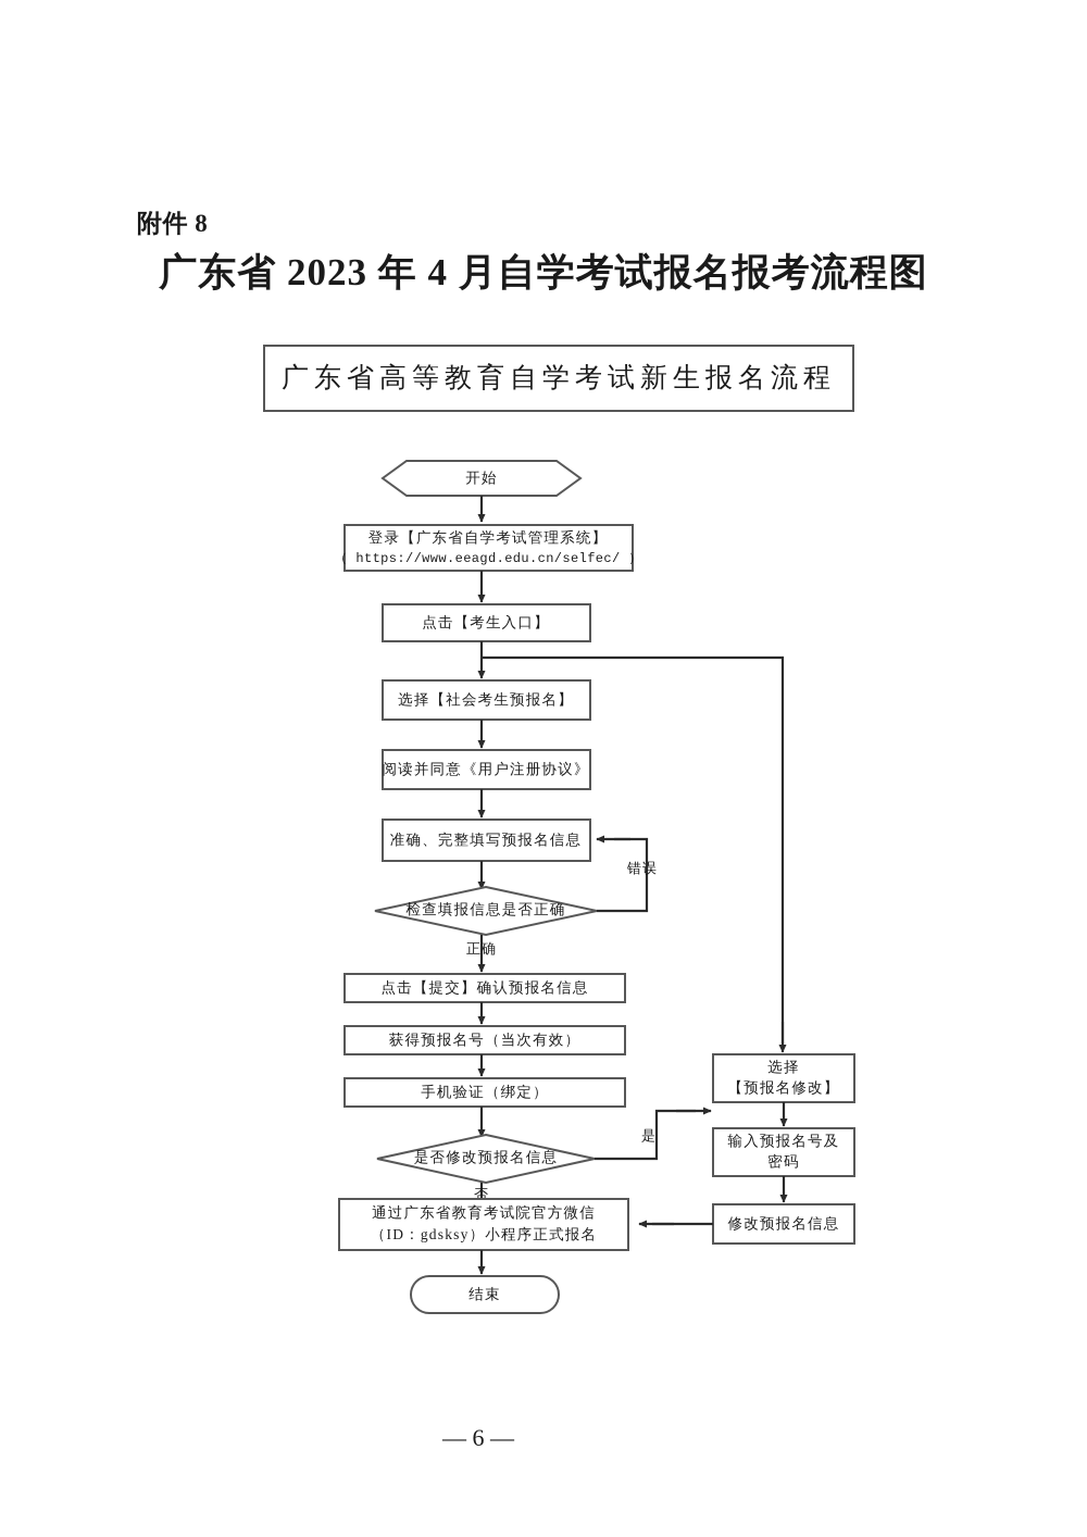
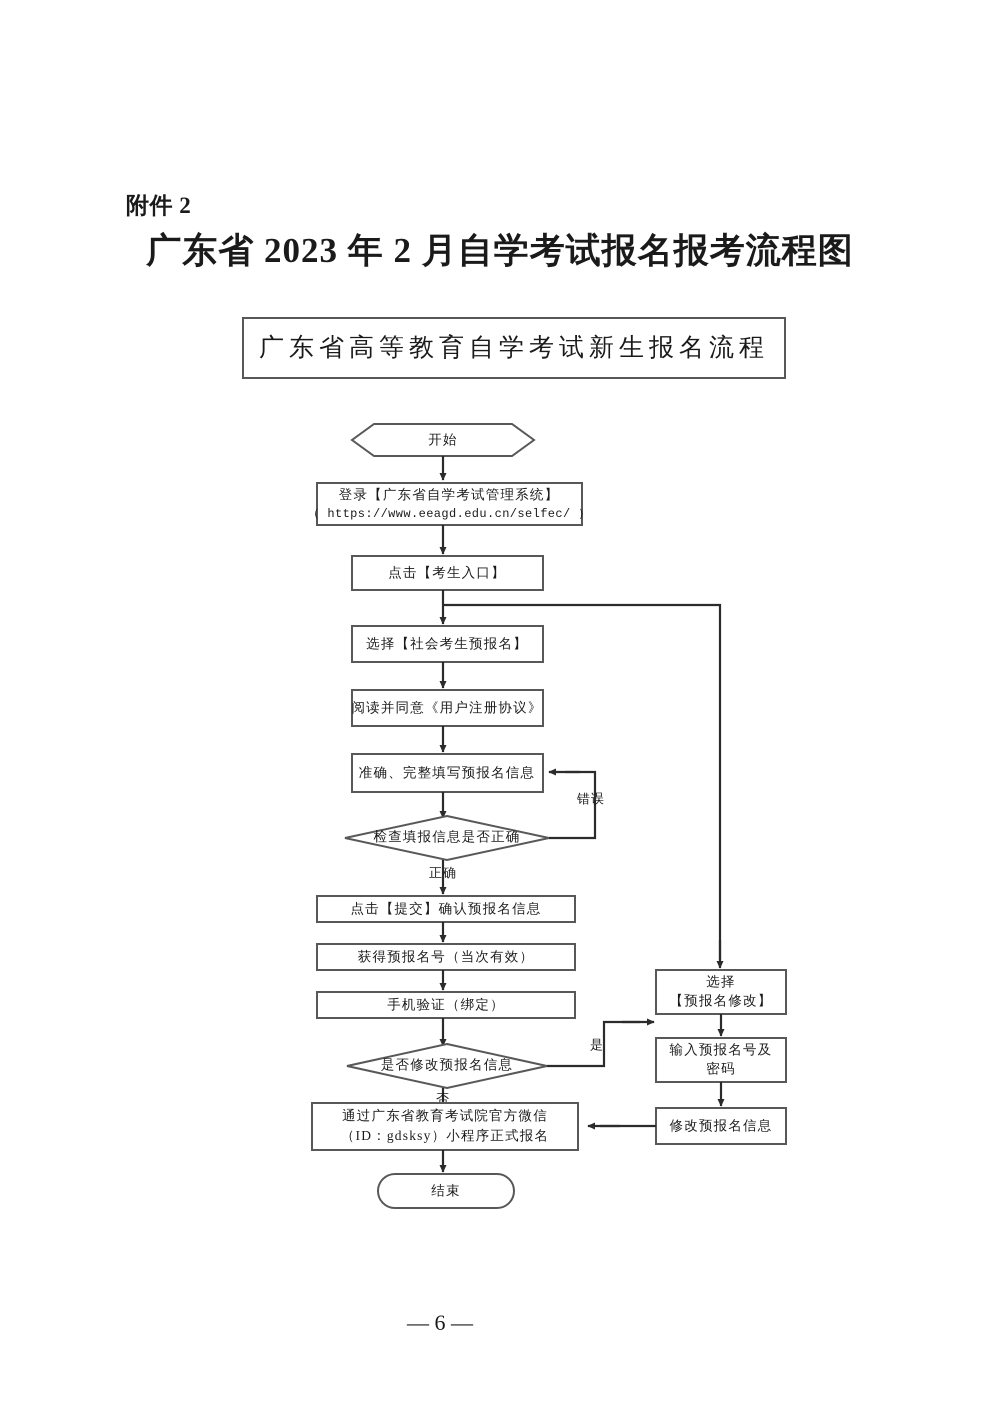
- 附件 8
+ 附件 2
- 广东省 2023 年 4 月自学考试报名报考流程图
+ 广东省 2023 年 2 月自学考试报名报考流程图
  广东省高等教育自学考试新生报名流程
  开始
  登录【广东省自学考试管理系统】
  （ https://www.eeagd.edu.cn/selfec/ ）
  点击【考生入口】
  选择【社会考生预报名】
  阅读并同意《用户注册协议》
  准确、完整填写预报名信息
  检查填报信息是否正确
  错误
  正确
  点击【提交】确认预报名信息
  获得预报名号（当次有效）
  手机验证（绑定）
  是否修改预报名信息
  是
  否
  选择
  【预报名修改】
  输入预报名号及
  密码
  修改预报名信息
  通过广东省教育考试院官方微信
  （ID：gdsksy）小程序正式报名
  结束
  — 6 —
